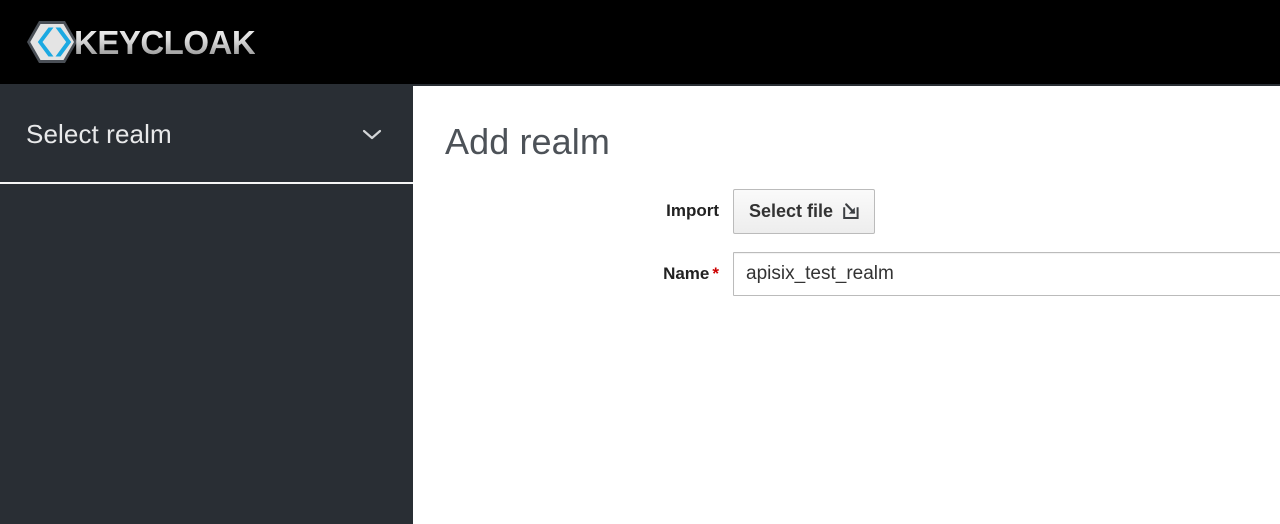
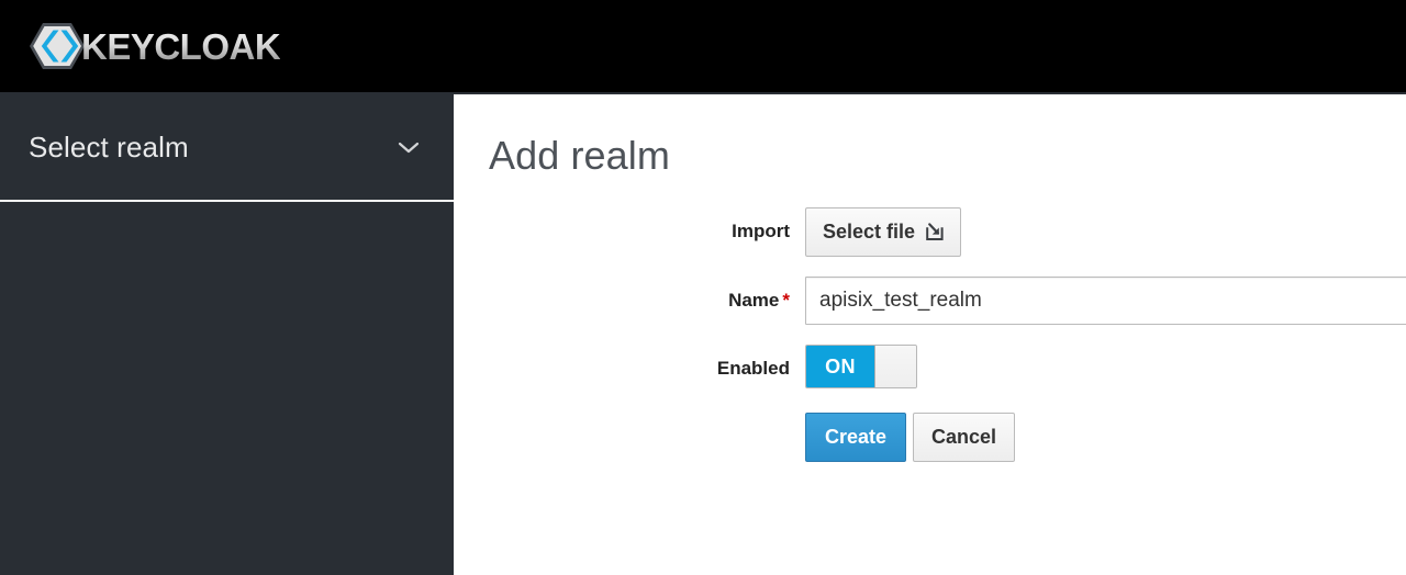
  KEYCLOAK
  Select realm
  Add realm
  Import
  Select file
  Name *
  apisix_test_realm
+ Enabled
+ ON
+ Create
+ Cancel
